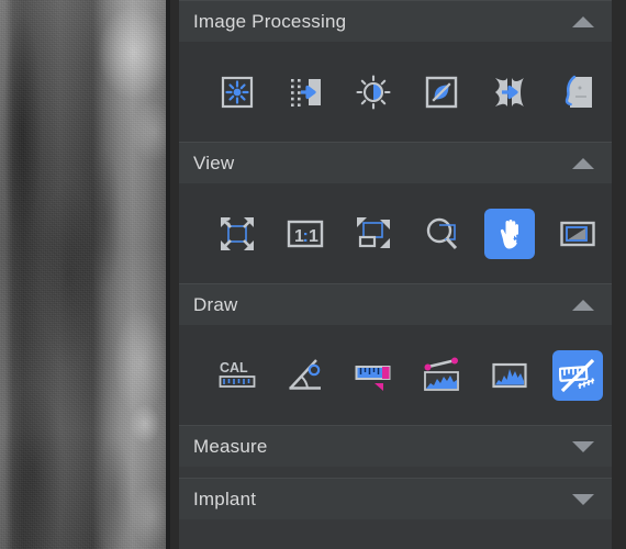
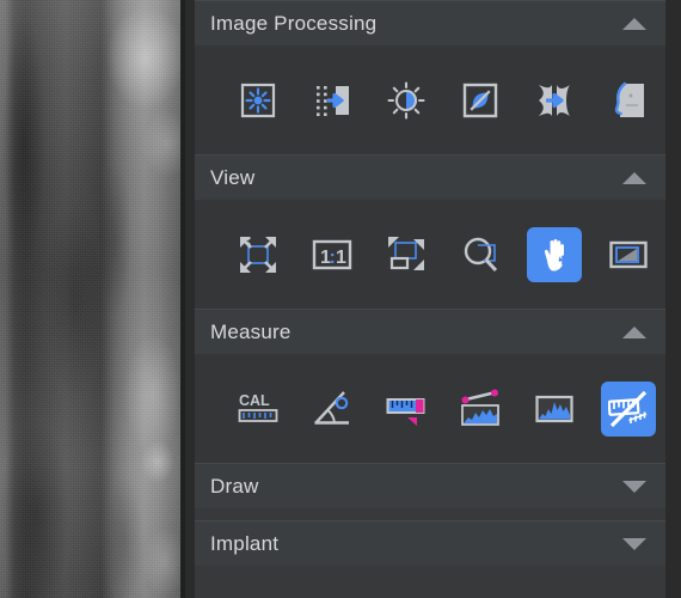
  Image Processing
  View
  1
  :
  1
- Draw
+ Measure
  CAL
- Measure
+ Draw
  Implant
